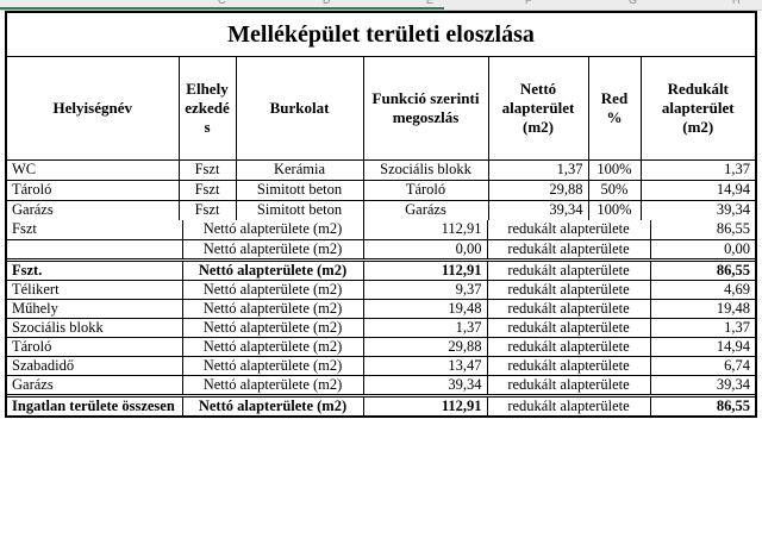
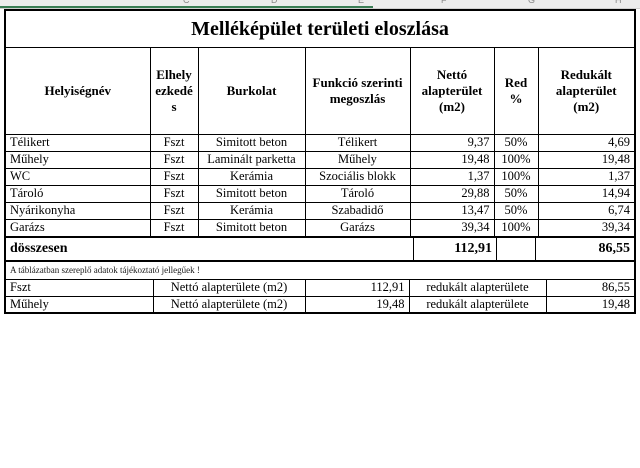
  C
  D
  E
  F
  G
  H
  Melléképület területi eloszlása
  Helyiségnév	Elhelyezkedés	Burkolat	Funkció szerinti megoszlás	Nettó alapterület (m2)	Red %	Redukált alapterület (m2)
+ Télikert	Fszt	Simitott beton	Télikert	9,37	50%	4,69
+ Műhely	Fszt	Laminált parketta	Műhely	19,48	100%	19,48
  WC	Fszt	Kerámia	Szociális blokk	1,37	100%	1,37
  Tároló	Fszt	Simitott beton	Tároló	29,88	50%	14,94
+ Nyárikonyha	Fszt	Kerámia	Szabadidő	13,47	50%	6,74
  Garázs	Fszt	Simitott beton	Garázs	39,34	100%	39,34
+ dösszesen
+ 112,91
+ 86,55
+ A táblázatban szereplő adatok tájékoztató jellegűek !
  Fszt	Nettó alapterülete (m2)	112,91	redukált alapterülete	86,55
- 	Nettó alapterülete (m2)	0,00	redukált alapterülete	0,00
- Fszt.	Nettó alapterülete (m2)	112,91	redukált alapterülete	86,55
- Télikert	Nettó alapterülete (m2)	9,37	redukált alapterülete	4,69
  Műhely	Nettó alapterülete (m2)	19,48	redukált alapterülete	19,48
- Szociális blokk	Nettó alapterülete (m2)	1,37	redukált alapterülete	1,37
- Tároló	Nettó alapterülete (m2)	29,88	redukált alapterülete	14,94
- Szabadidő	Nettó alapterülete (m2)	13,47	redukált alapterülete	6,74
- Garázs	Nettó alapterülete (m2)	39,34	redukált alapterülete	39,34
- Ingatlan területe összesen	Nettó alapterülete (m2)	112,91	redukált alapterülete	86,55
